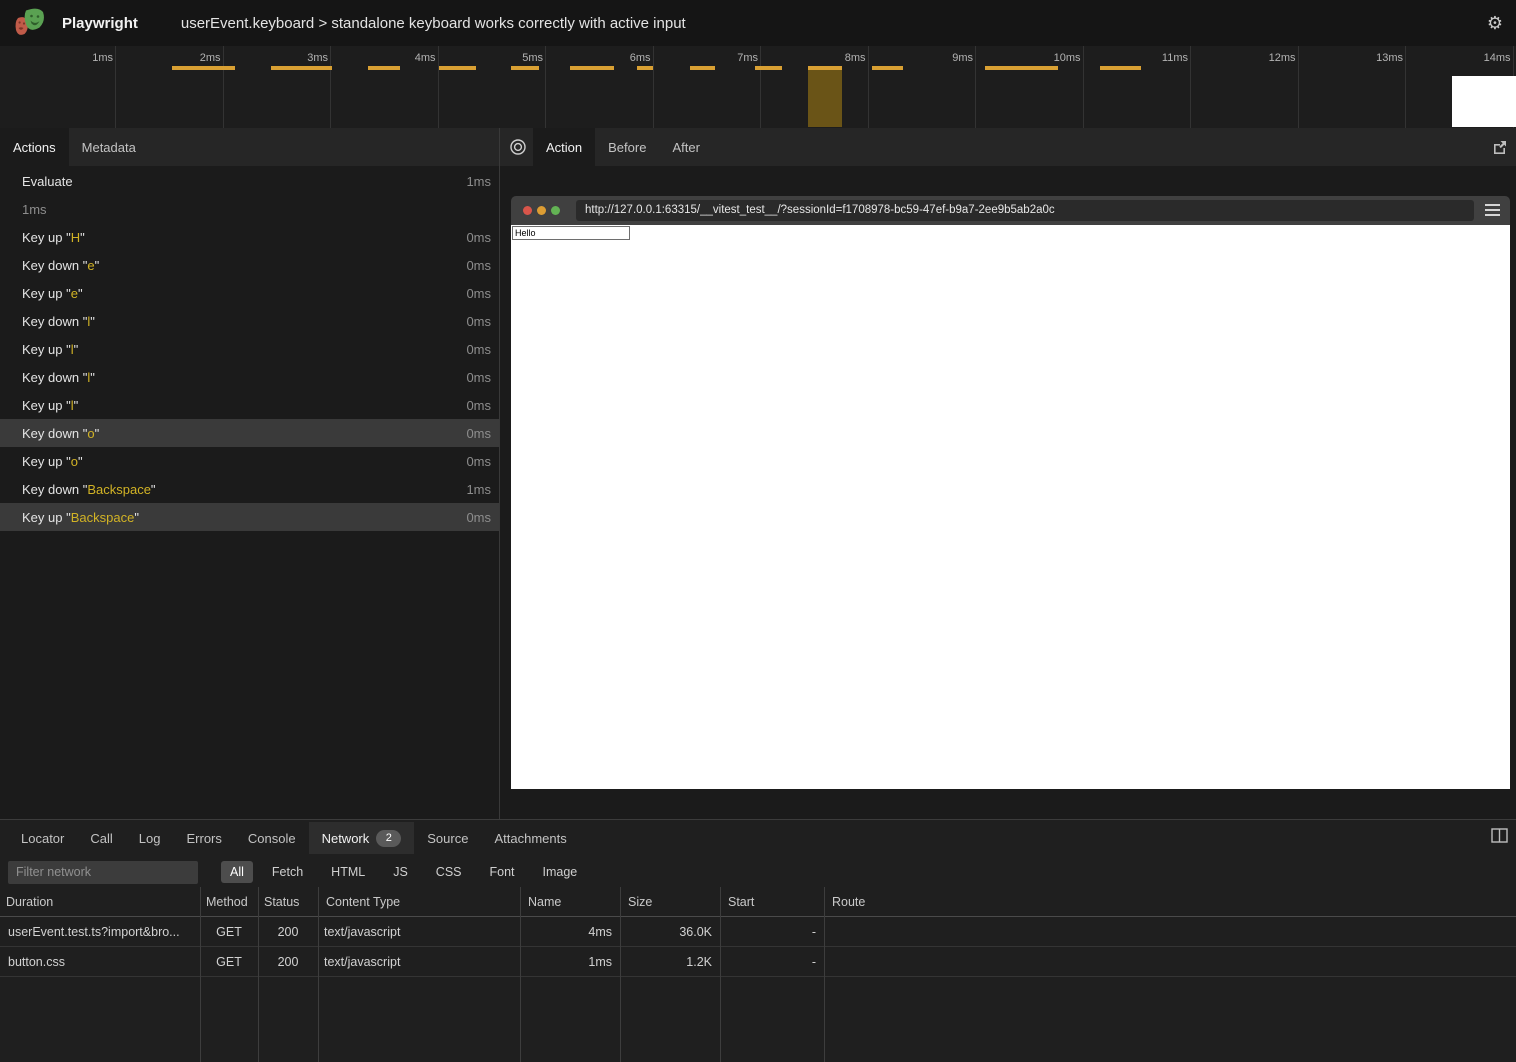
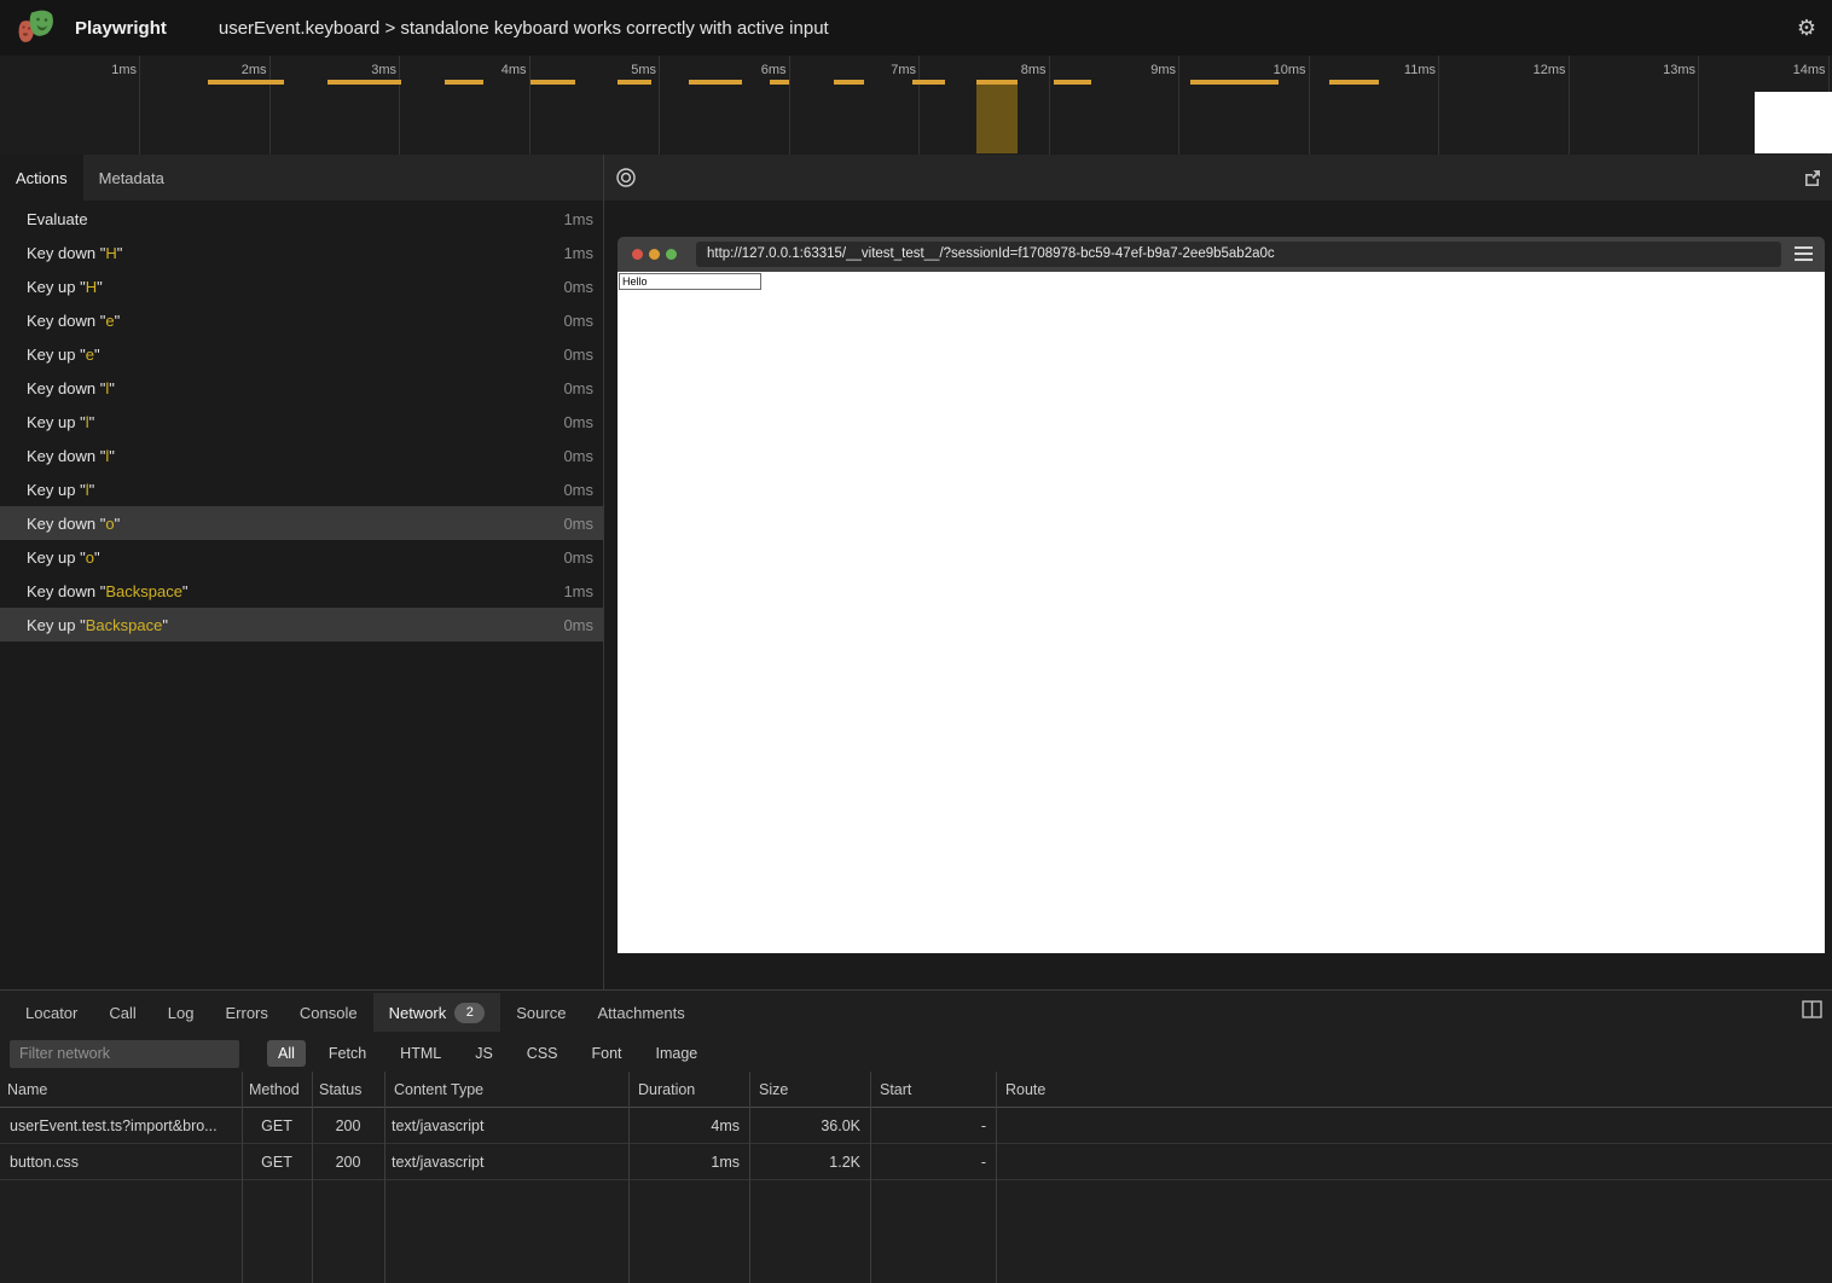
  Playwright
  userEvent.keyboard > standalone keyboard works correctly with active input
  ⚙
  1ms
  2ms
  3ms
  4ms
  5ms
  6ms
  7ms
  8ms
  9ms
  10ms
  11ms
  12ms
  13ms
  14ms
  Actions
  Metadata
  Evaluate
  1ms
+ Key down "H"
  1ms
  Key up "H"
  0ms
  Key down "e"
  0ms
  Key up "e"
  0ms
  Key down "l"
  0ms
  Key up "l"
  0ms
  Key down "l"
  0ms
  Key up "l"
  0ms
  Key down "o"
  0ms
  Key up "o"
  0ms
  Key down "Backspace"
  1ms
  Key up "Backspace"
  0ms
- Action
- Before
- After
  http://127.0.0.1:63315/__vitest_test__/?sessionId=f1708978-bc59-47ef-b9a7-2ee9b5ab2a0c
  Hello
  Locator
  Call
  Log
  Errors
  Console
  Network
  2
  Source
  Attachments
  Filter network
  All
  Fetch
  HTML
  JS
  CSS
  Font
  Image
- Duration
+ Name
  Method
  Status
  Content Type
- Name
+ Duration
  Size
  Start
  Route
  userEvent.test.ts?import&bro...
  GET
  200
  text/javascript
  4ms
  36.0K
  -
  button.css
  GET
  200
  text/javascript
  1ms
  1.2K
  -
